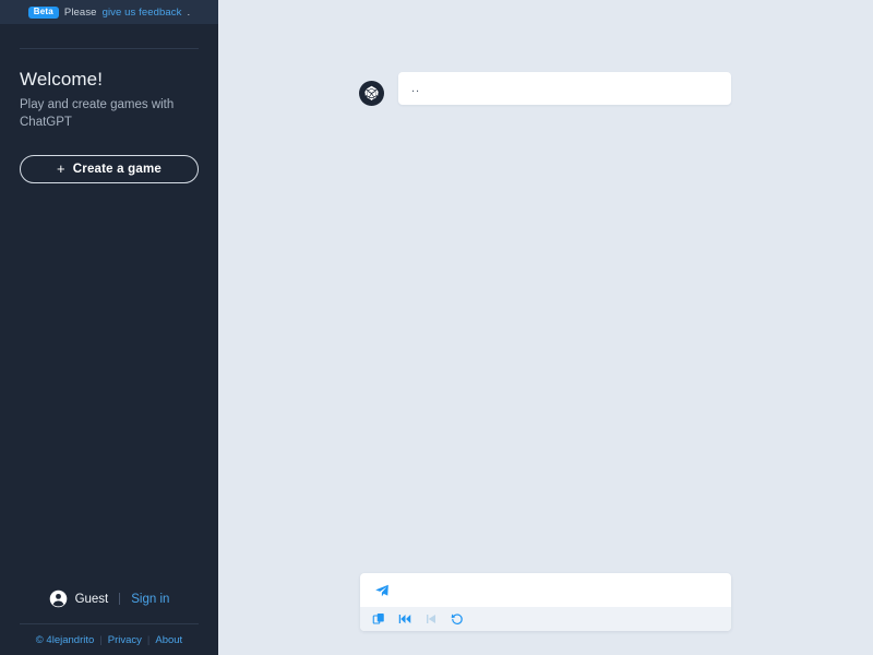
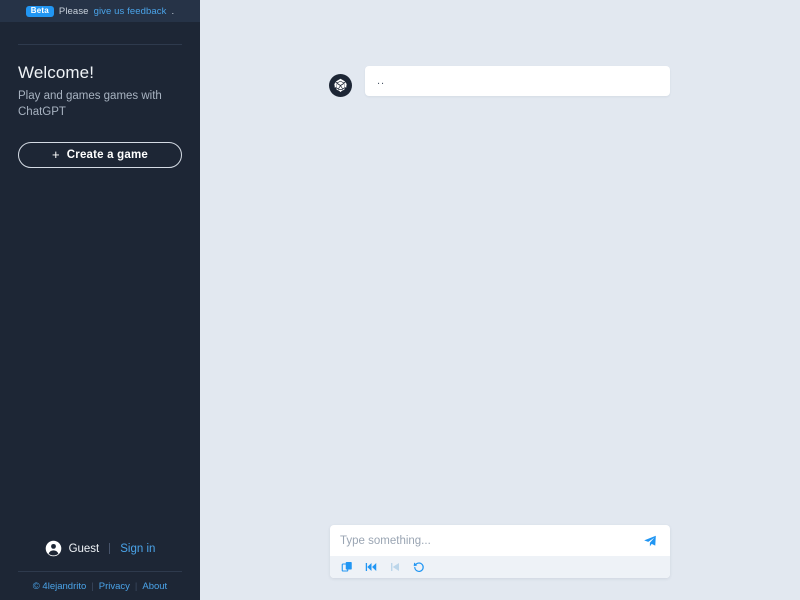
  Beta
  Please
  give us feedback
  .
  Welcome!
- Play and create games with ChatGPT
+ Play and games games with ChatGPT
  +
  Create a game
  Guest
  Sign in
  © 4lejandrito
  |
  Privacy
  About
  ..
+ Type something...
